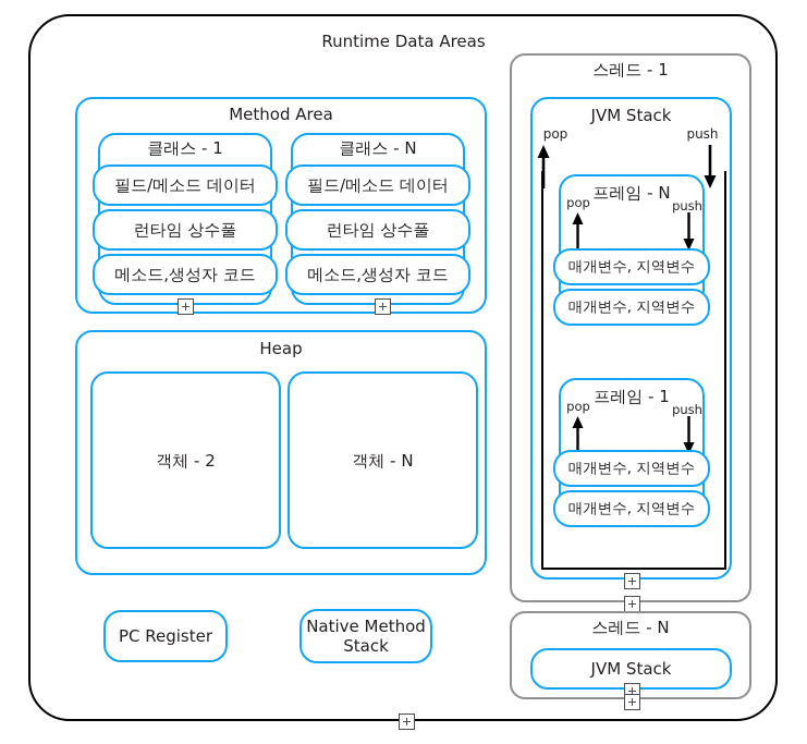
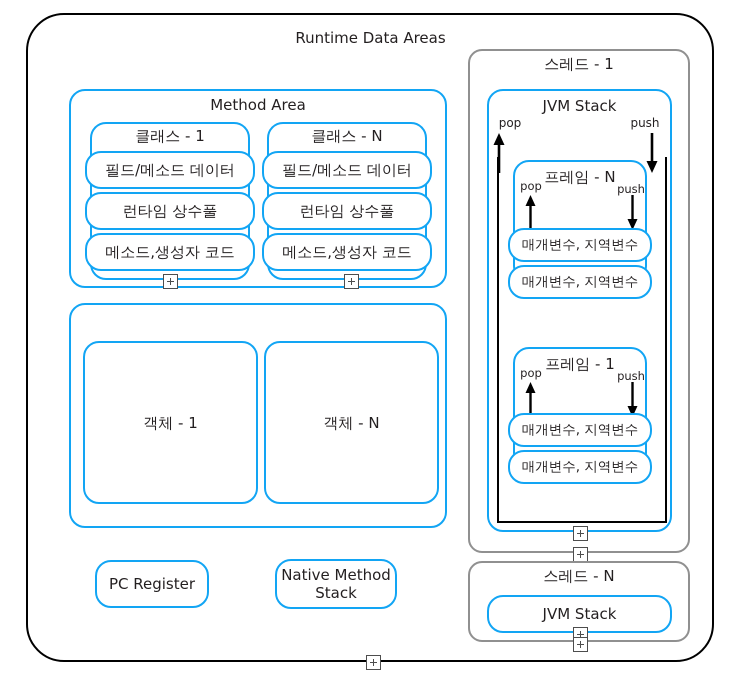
  Runtime Data Areas
  Method Area
  클래스 - 1
  필드/메소드 데이터
  런타임 상수풀
  메소드,생성자 코드
  클래스 - N
  필드/메소드 데이터
  런타임 상수풀
  메소드,생성자 코드
- Heap
- 객체 - 2
+ 객체 - 1
  객체 - N
  PC Register
  Native Method
  Stack
  스레드 - 1
  JVM Stack
  pop
  push
  프레임 - N
  pop
  push
  매개변수, 지역변수
  매개변수, 지역변수
  프레임 - 1
  pop
  push
  매개변수, 지역변수
  매개변수, 지역변수
  스레드 - N
  JVM Stack
